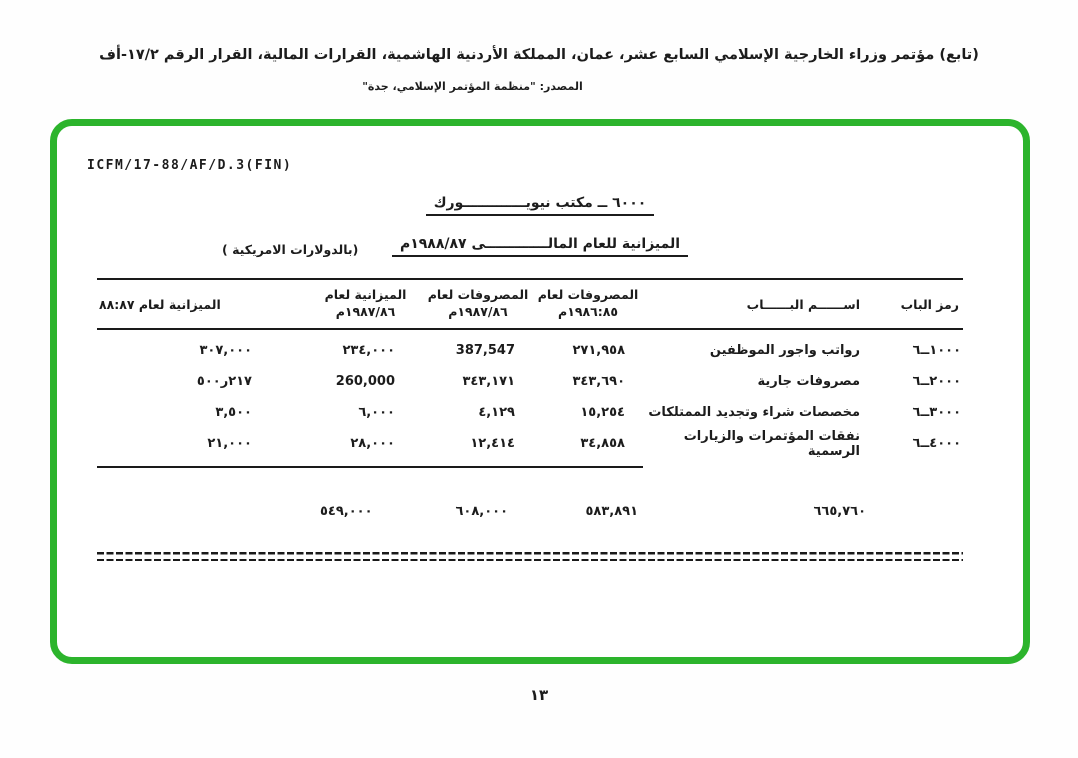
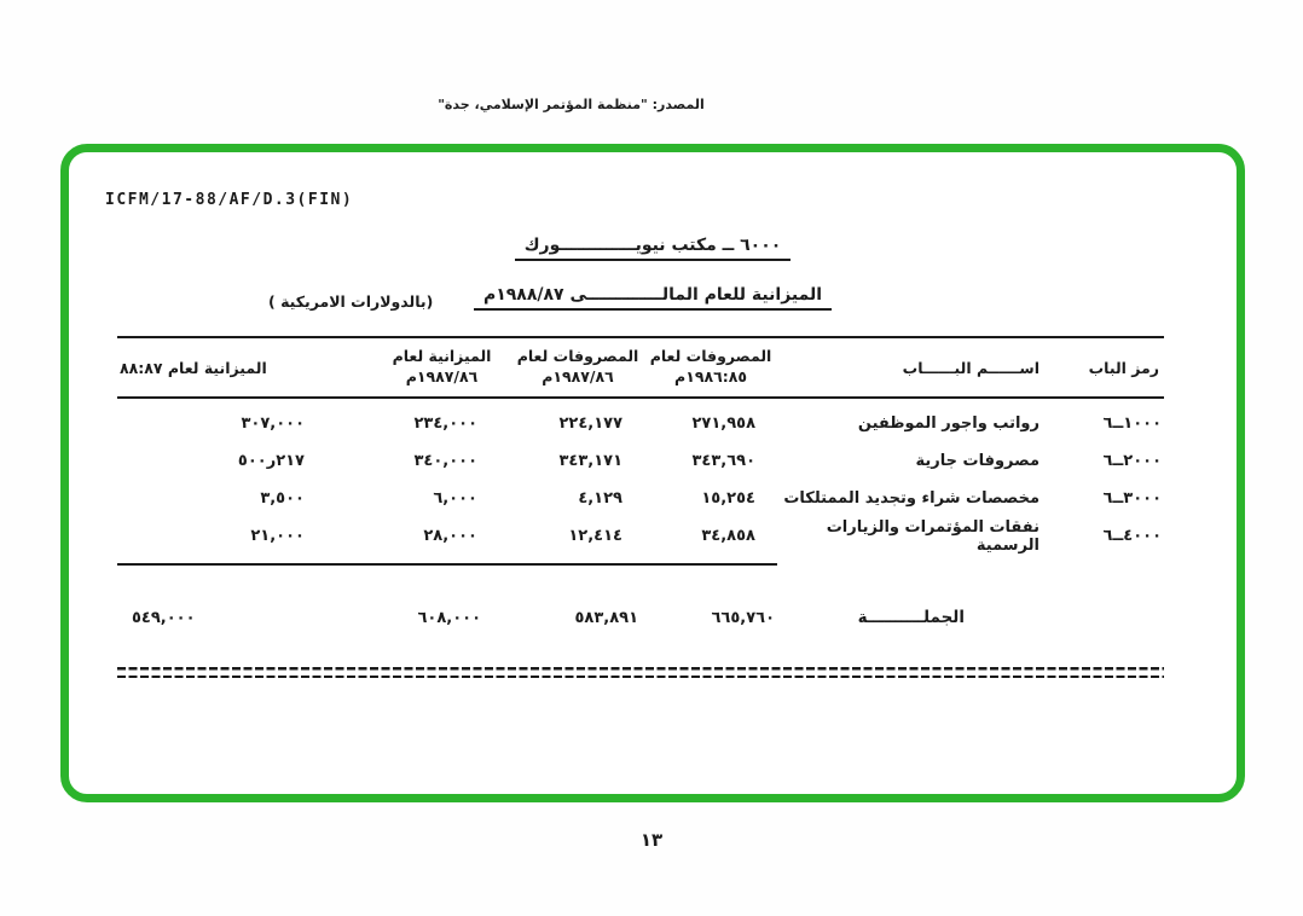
- (تابع) مؤتمر وزراء الخارجية الإسلامي السابع عشر، عمان، المملكة الأردنية الهاشمية، القرارات المالية، القرار الرقم ١٧/٢-أف
  المصدر: "منظمة المؤتمر الإسلامي، جدة"
  ICFM/17-88/AF/D.3(FIN)
  ٦٠٠٠ ــ مكتب نيويـــــــــــــورك
  الميزانية للعام المالـــــــــــــى ١٩٨٨/٨٧م
  (بالدولارات الامريكية )
  رمز الباب
  اســــــم البــــــاب
  المصروفات لعام
  ١٩٨٦:٨٥م
  المصروفات لعام
  ١٩٨٧/٨٦م
  الميزانية لعام
  ١٩٨٧/٨٦م
  الميزانية لعام ٨٨:٨٧
  ٦ــ١٠٠٠
  رواتب واجور الموظفين
  ٢٧١,٩٥٨
- 387,547
+ ٢٢٤,١٧٧
  ٢٣٤,٠٠٠
  ٣٠٧,٠٠٠
  ٦ــ٢٠٠٠
  مصروفات جارية
  ٣٤٣,٦٩٠
  ٣٤٣,١٧١
- 260,000
+ ٣٤٠,٠٠٠
  ٢١٧ر٥٠٠
  ٦ــ٣٠٠٠
  مخصصات شراء وتجديد الممتلكات
  ١٥,٢٥٤
  ٤,١٢٩
  ٦,٠٠٠
  ٣,٥٠٠
  ٦ــ٤٠٠٠
  نفقات المؤتمرات والزيارات الرسمية
  ٣٤,٨٥٨
  ١٢,٤١٤
  ٢٨,٠٠٠
  ٢١,٠٠٠
+ الجملــــــــــة
  ٦٦٥,٧٦٠
  ٥٨٣,٨٩١
  ٦٠٨,٠٠٠
  ٥٤٩,٠٠٠
  ١٣
